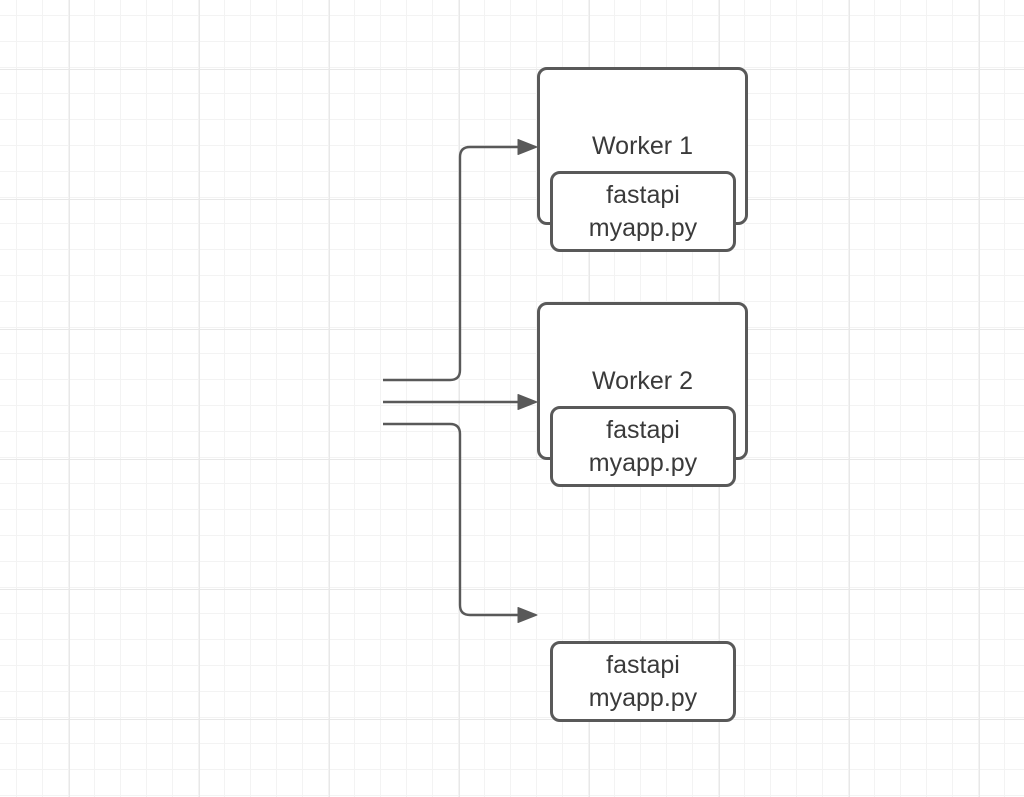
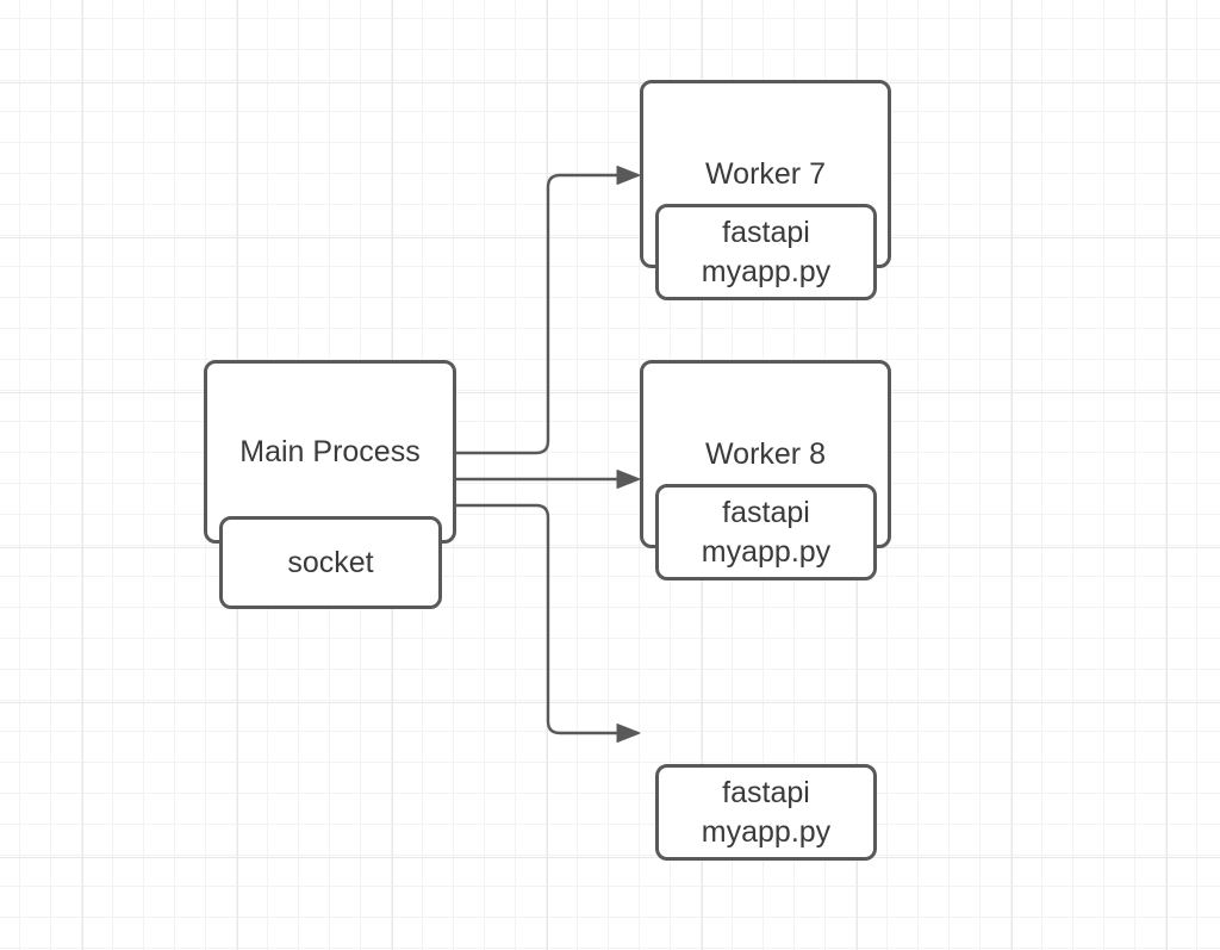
+ Main Process
+ socket
- Worker 1
+ Worker 7
  fastapi
  myapp.py
- Worker 2
+ Worker 8
  fastapi
  myapp.py
  fastapi
  myapp.py
